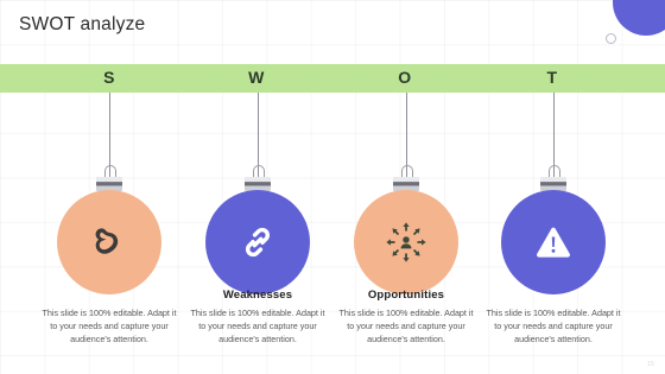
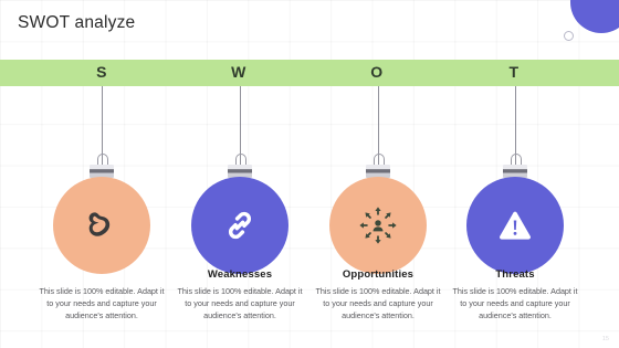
  SWOT analyze
  S
  W
  O
  T
  This slide is 100% editable. Adapt it to your needs and capture your audience's attention.
  Weaknesses
  This slide is 100% editable. Adapt it to your needs and capture your audience's attention.
  Opportunities
  This slide is 100% editable. Adapt it to your needs and capture your audience's attention.
+ Threats
  This slide is 100% editable. Adapt it to your needs and capture your audience's attention.
